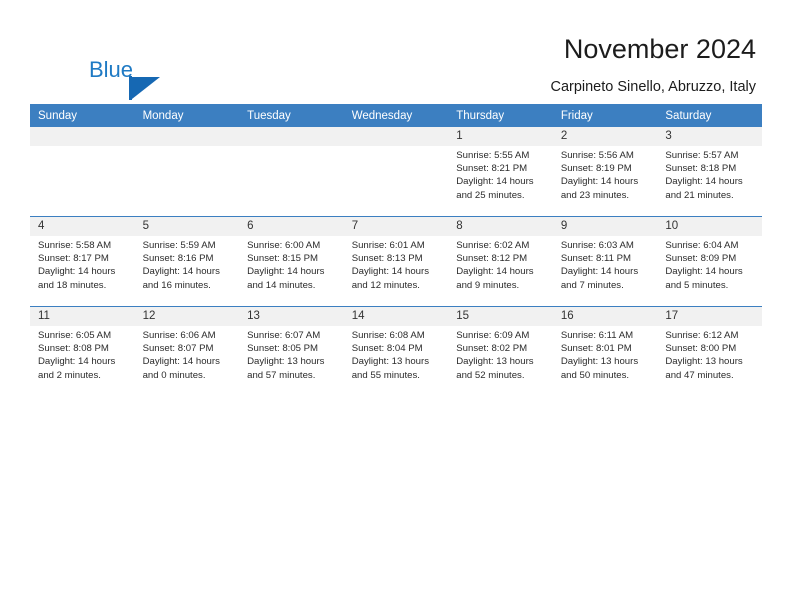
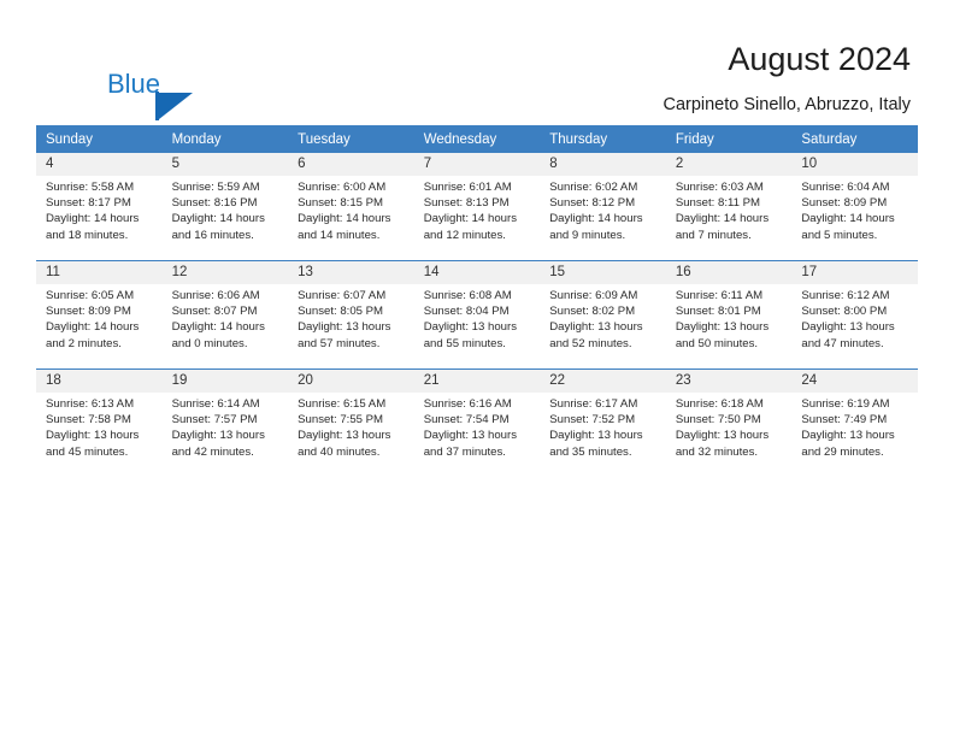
  Blue
- November 2024
+ August 2024
  Carpineto Sinello, Abruzzo, Italy
  Sunday	Monday	Tuesday	Wednesday	Thursday	Friday	Saturday
- 				1Sunrise: 5:55 AMSunset: 8:21 PMDaylight: 14 hoursand 25 minutes.	2Sunrise: 5:56 AMSunset: 8:19 PMDaylight: 14 hoursand 23 minutes.	3Sunrise: 5:57 AMSunset: 8:18 PMDaylight: 14 hoursand 21 minutes.
- 4Sunrise: 5:58 AMSunset: 8:17 PMDaylight: 14 hoursand 18 minutes.	5Sunrise: 5:59 AMSunset: 8:16 PMDaylight: 14 hoursand 16 minutes.	6Sunrise: 6:00 AMSunset: 8:15 PMDaylight: 14 hoursand 14 minutes.	7Sunrise: 6:01 AMSunset: 8:13 PMDaylight: 14 hoursand 12 minutes.	8Sunrise: 6:02 AMSunset: 8:12 PMDaylight: 14 hoursand 9 minutes.	9Sunrise: 6:03 AMSunset: 8:11 PMDaylight: 14 hoursand 7 minutes.	10Sunrise: 6:04 AMSunset: 8:09 PMDaylight: 14 hoursand 5 minutes.
+ 4Sunrise: 5:58 AMSunset: 8:17 PMDaylight: 14 hoursand 18 minutes.	5Sunrise: 5:59 AMSunset: 8:16 PMDaylight: 14 hoursand 16 minutes.	6Sunrise: 6:00 AMSunset: 8:15 PMDaylight: 14 hoursand 14 minutes.	7Sunrise: 6:01 AMSunset: 8:13 PMDaylight: 14 hoursand 12 minutes.	8Sunrise: 6:02 AMSunset: 8:12 PMDaylight: 14 hoursand 9 minutes.	2Sunrise: 6:03 AMSunset: 8:11 PMDaylight: 14 hoursand 7 minutes.	10Sunrise: 6:04 AMSunset: 8:09 PMDaylight: 14 hoursand 5 minutes.
- 11Sunrise: 6:05 AMSunset: 8:08 PMDaylight: 14 hoursand 2 minutes.	12Sunrise: 6:06 AMSunset: 8:07 PMDaylight: 14 hoursand 0 minutes.	13Sunrise: 6:07 AMSunset: 8:05 PMDaylight: 13 hoursand 57 minutes.	14Sunrise: 6:08 AMSunset: 8:04 PMDaylight: 13 hoursand 55 minutes.	15Sunrise: 6:09 AMSunset: 8:02 PMDaylight: 13 hoursand 52 minutes.	16Sunrise: 6:11 AMSunset: 8:01 PMDaylight: 13 hoursand 50 minutes.	17Sunrise: 6:12 AMSunset: 8:00 PMDaylight: 13 hoursand 47 minutes.
+ 11Sunrise: 6:05 AMSunset: 8:09 PMDaylight: 14 hoursand 2 minutes.	12Sunrise: 6:06 AMSunset: 8:07 PMDaylight: 14 hoursand 0 minutes.	13Sunrise: 6:07 AMSunset: 8:05 PMDaylight: 13 hoursand 57 minutes.	14Sunrise: 6:08 AMSunset: 8:04 PMDaylight: 13 hoursand 55 minutes.	15Sunrise: 6:09 AMSunset: 8:02 PMDaylight: 13 hoursand 52 minutes.	16Sunrise: 6:11 AMSunset: 8:01 PMDaylight: 13 hoursand 50 minutes.	17Sunrise: 6:12 AMSunset: 8:00 PMDaylight: 13 hoursand 47 minutes.
+ 18Sunrise: 6:13 AMSunset: 7:58 PMDaylight: 13 hoursand 45 minutes.	19Sunrise: 6:14 AMSunset: 7:57 PMDaylight: 13 hoursand 42 minutes.	20Sunrise: 6:15 AMSunset: 7:55 PMDaylight: 13 hoursand 40 minutes.	21Sunrise: 6:16 AMSunset: 7:54 PMDaylight: 13 hoursand 37 minutes.	22Sunrise: 6:17 AMSunset: 7:52 PMDaylight: 13 hoursand 35 minutes.	23Sunrise: 6:18 AMSunset: 7:50 PMDaylight: 13 hoursand 32 minutes.	24Sunrise: 6:19 AMSunset: 7:49 PMDaylight: 13 hoursand 29 minutes.
